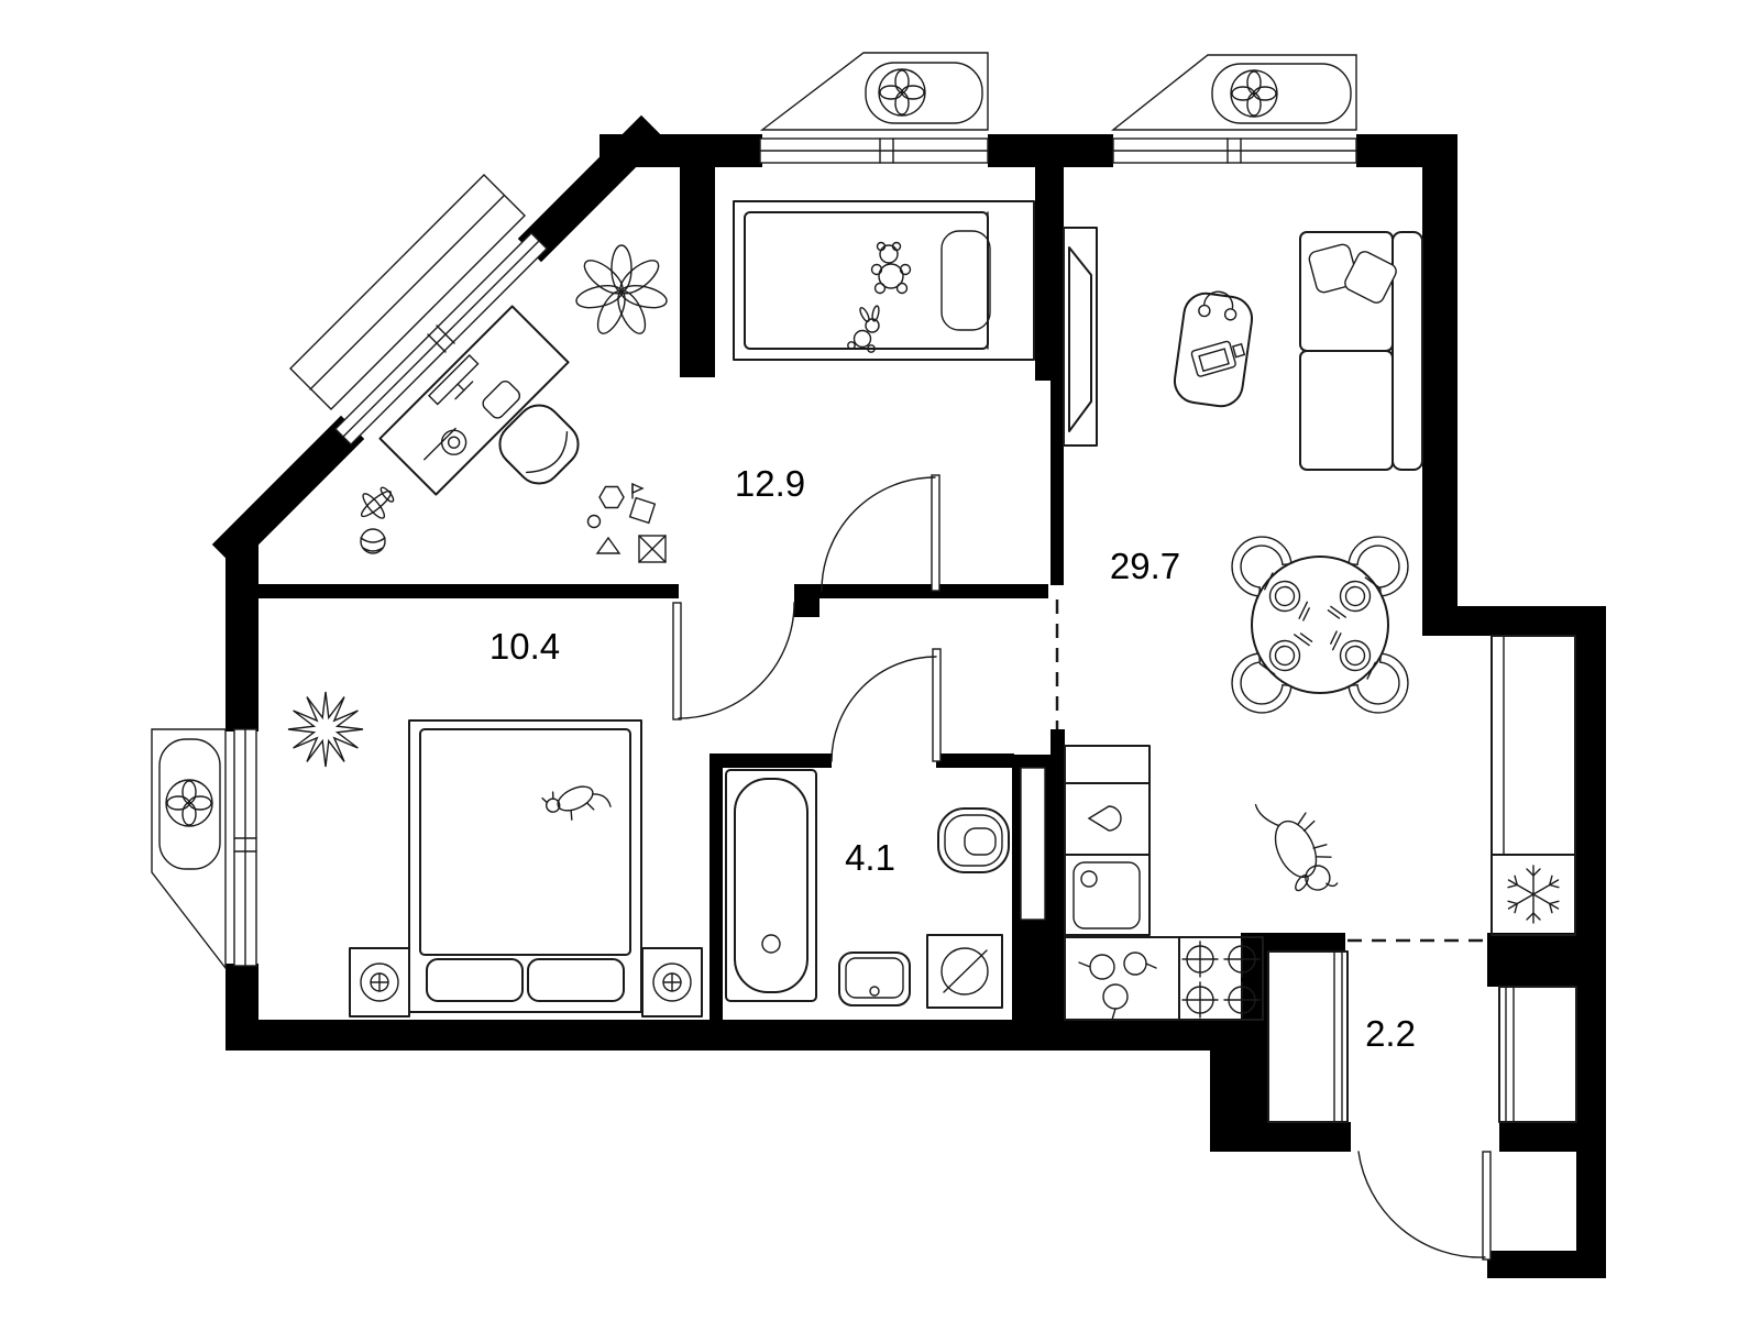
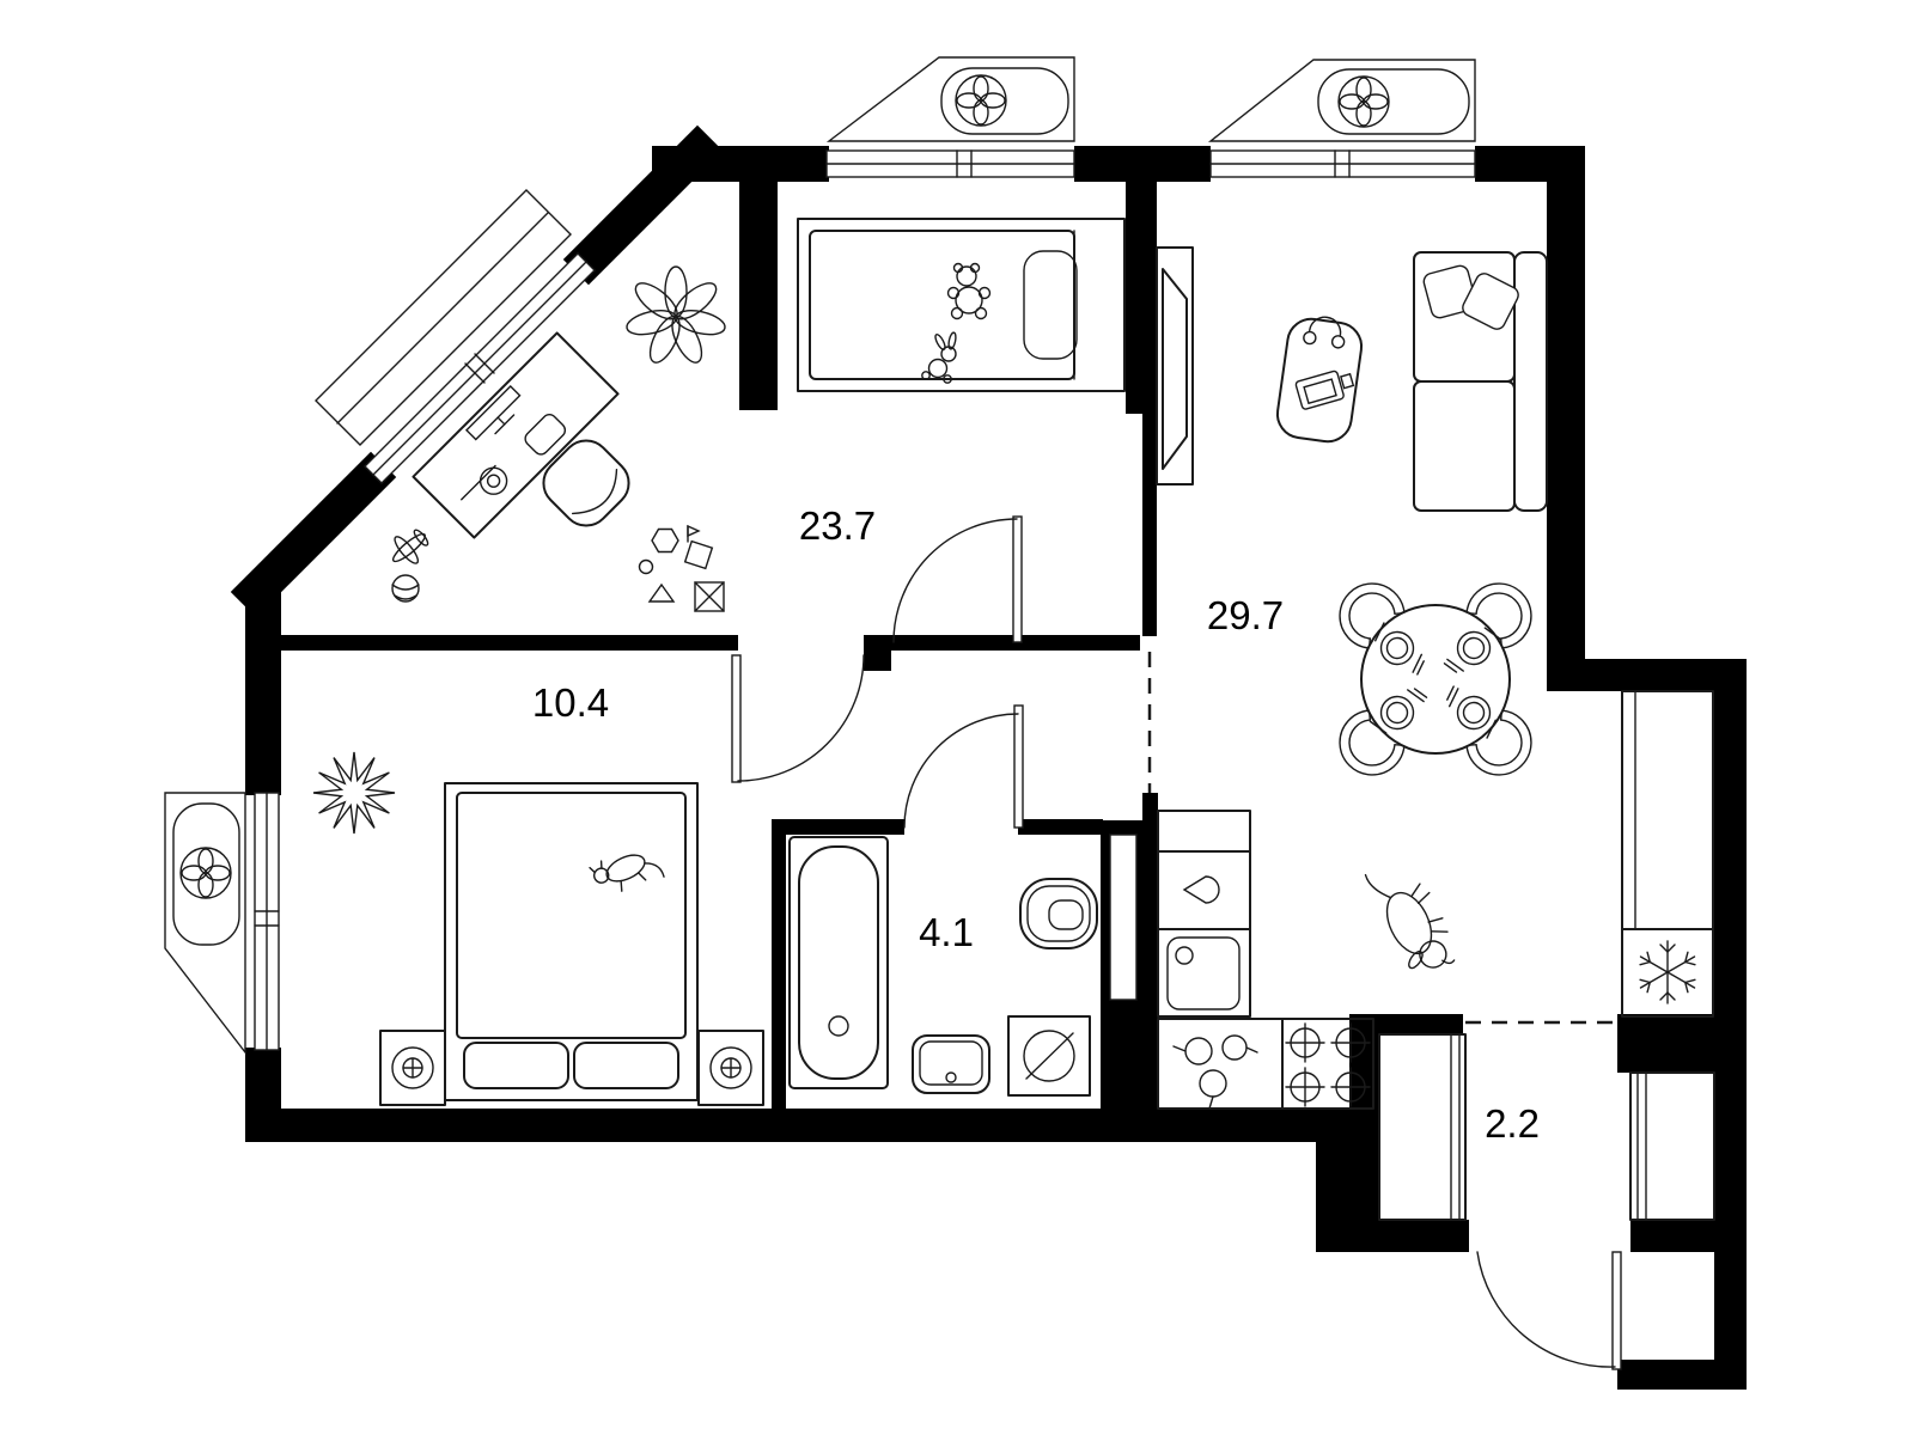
- 12.9
+ 23.7
  10.4
  4.1
  29.7
  2.2
